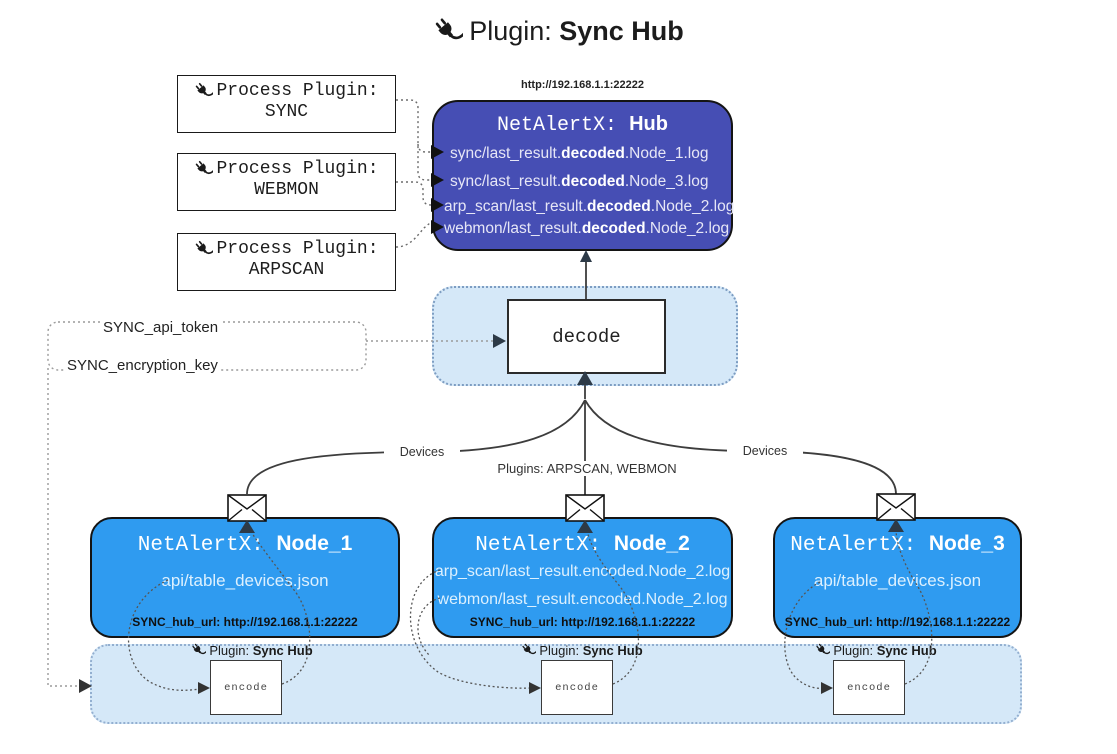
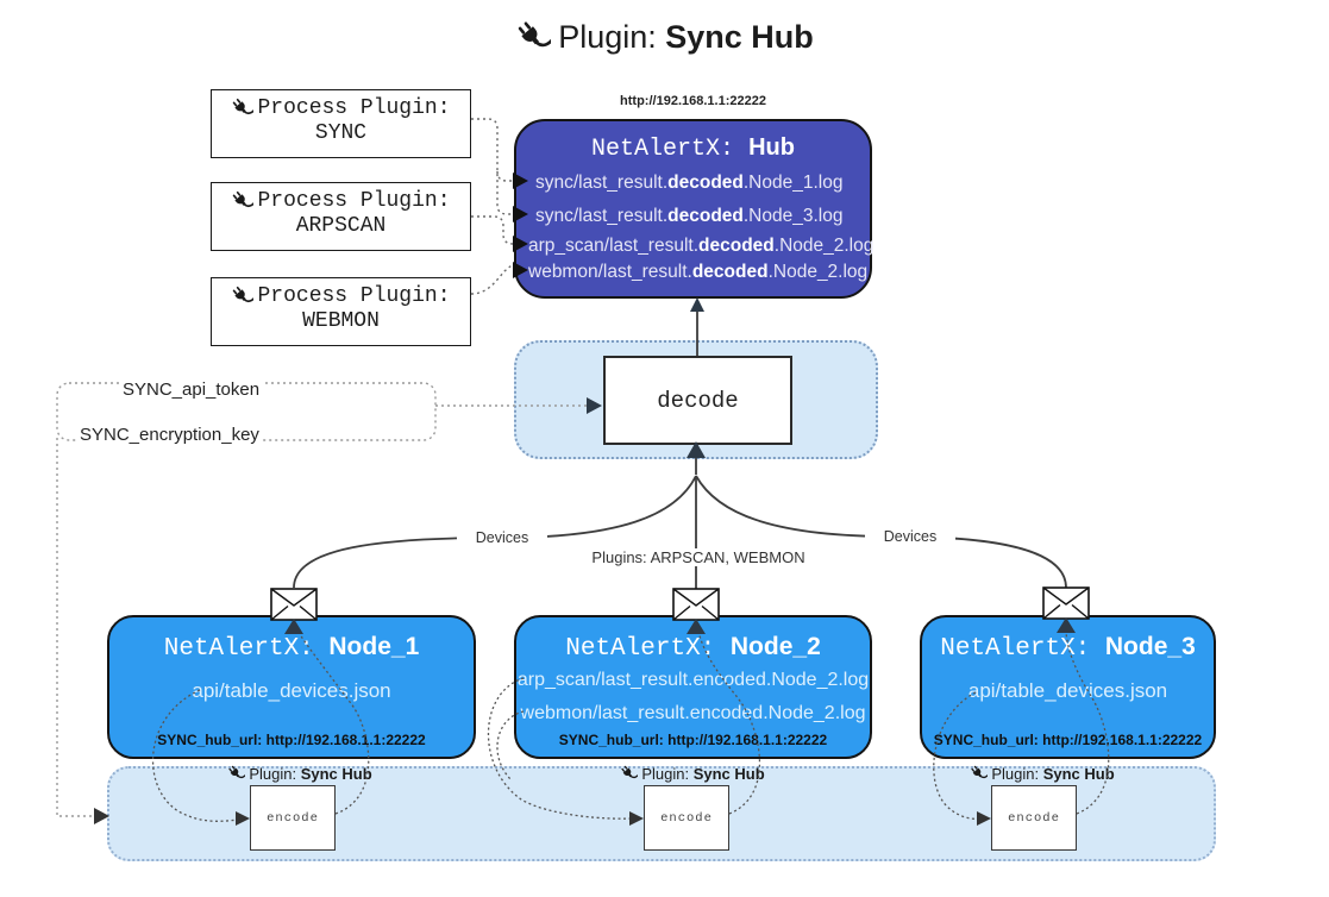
  Plugin: Sync Hub
  Process Plugin:
  SYNC
  Process Plugin:
- WEBMON
+ ARPSCAN
  Process Plugin:
- ARPSCAN
+ WEBMON
  http://192.168.1.1:22222
  NetAlertX: Hub
  sync/last_result.decoded.Node_1.log
  sync/last_result.decoded.Node_3.log
  arp_scan/last_result.decoded.Node_2.log
  webmon/last_result.decoded.Node_2.log
  decode
  NetAlertX: Node_1
  pi/table_devices.json
  SYNC_hub_url: http://192.168.1.1:22222
  NetAlertX: Node_2
  arp_scan/last_result.encoded.Node_2.log
  webmon/last_result.encodd.Node_2.log
  SYNC_hub_url: http://192.168.1.1:22222
  NetAlertX: Node_3
  api/table_devices.json
  SYNC_hub_url: http://192.168.1.1:22222
  Plugin: Sync Hu
  encode
  Plugin: Sync Hub
  encode
  Plugin: Sync Hub
  encode
  Devices
  Devices
  Plugins: ARPSCAN, WEBMON
  SYNC_api_token
  SYNC_encryption_key
